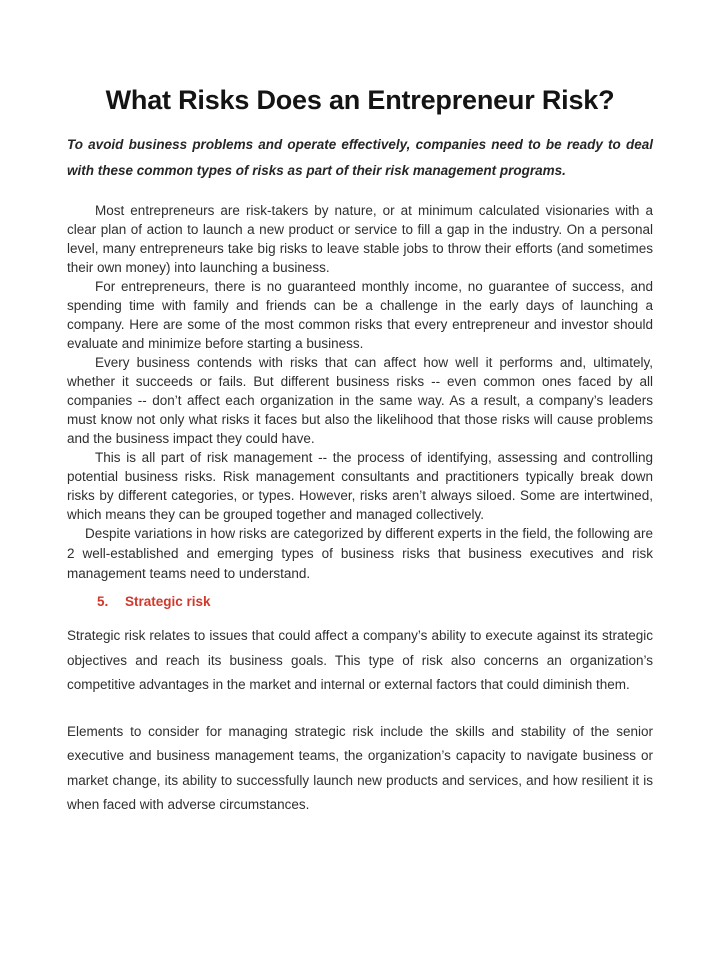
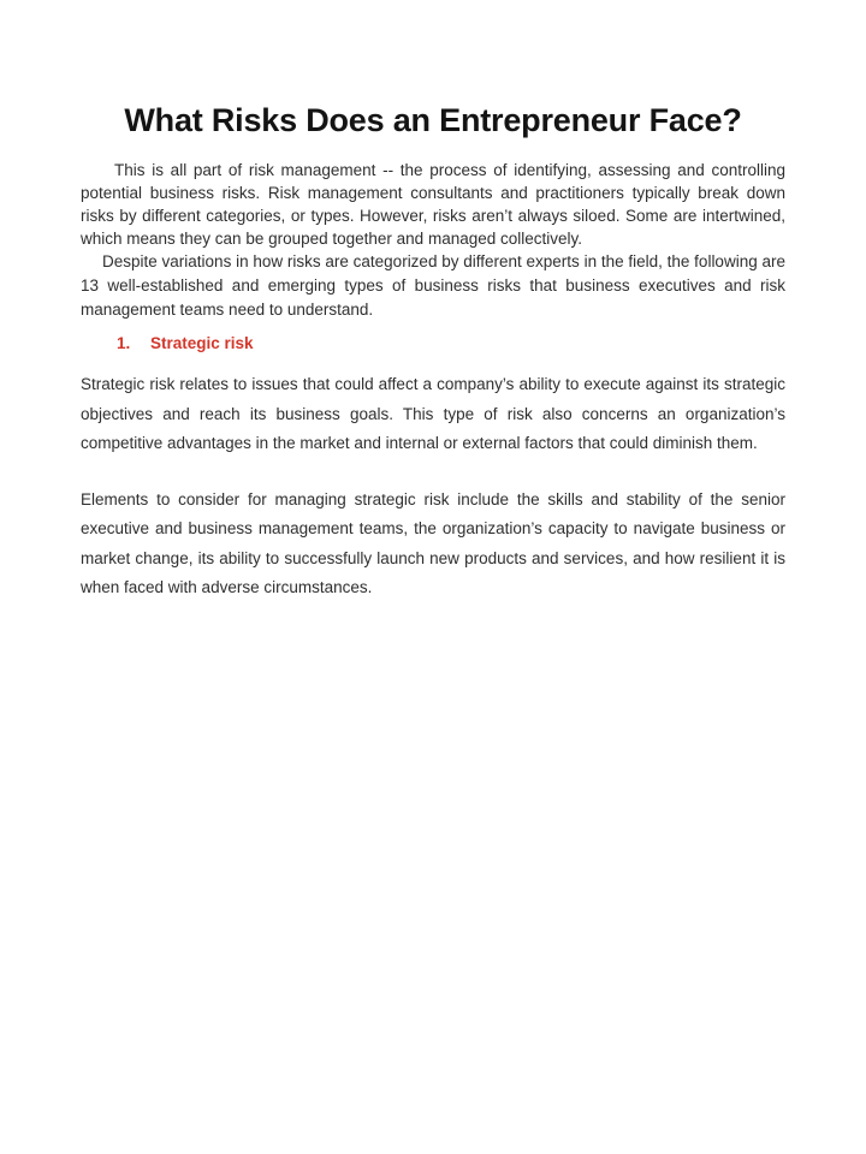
- What Risks Does an Entrepreneur Risk?
+ What Risks Does an Entrepreneur Face?
- To avoid business problems and operate effectively, companies need to be ready to deal with these common types of risks as part of their risk management programs.
- Most entrepreneurs are risk-takers by nature, or at minimum calculated visionaries with a clear plan of action to launch a new product or service to fill a gap in the industry. On a personal level, many entrepreneurs take big risks to leave stable jobs to throw their efforts (and sometimes their own money) into launching a business.
- For entrepreneurs, there is no guaranteed monthly income, no guarantee of success, and spending time with family and friends can be a challenge in the early days of launching a company. Here are some of the most common risks that every entrepreneur and investor should evaluate and minimize before starting a business.
- Every business contends with risks that can affect how well it performs and, ultimately, whether it succeeds or fails. But different business risks -- even common ones faced by all companies -- don’t affect each organization in the same way. As a result, a company’s leaders must know not only what risks it faces but also the likelihood that those risks will cause problems and the business impact they could have.
  This is all part of risk management -- the process of identifying, assessing and controlling potential business risks. Risk management consultants and practitioners typically break down risks by different categories, or types. However, risks aren’t always siloed. Some are intertwined, which means they can be grouped together and managed collectively.
- Despite variations in how risks are categorized by different experts in the field, the following are 2 well-established and emerging types of business risks that business executives and risk management teams need to understand.
+ Despite variations in how risks are categorized by different experts in the field, the following are 13 well-established and emerging types of business risks that business executives and risk management teams need to understand.
- 5. Strategic risk
+ 1. Strategic risk
  Strategic risk relates to issues that could affect a company’s ability to execute against its strategic objectives and reach its business goals. This type of risk also concerns an organization’s competitive advantages in the market and internal or external factors that could diminish them.
  Elements to consider for managing strategic risk include the skills and stability of the senior executive and business management teams, the organization’s capacity to navigate business or market change, its ability to successfully launch new products and services, and how resilient it is when faced with adverse circumstances.
